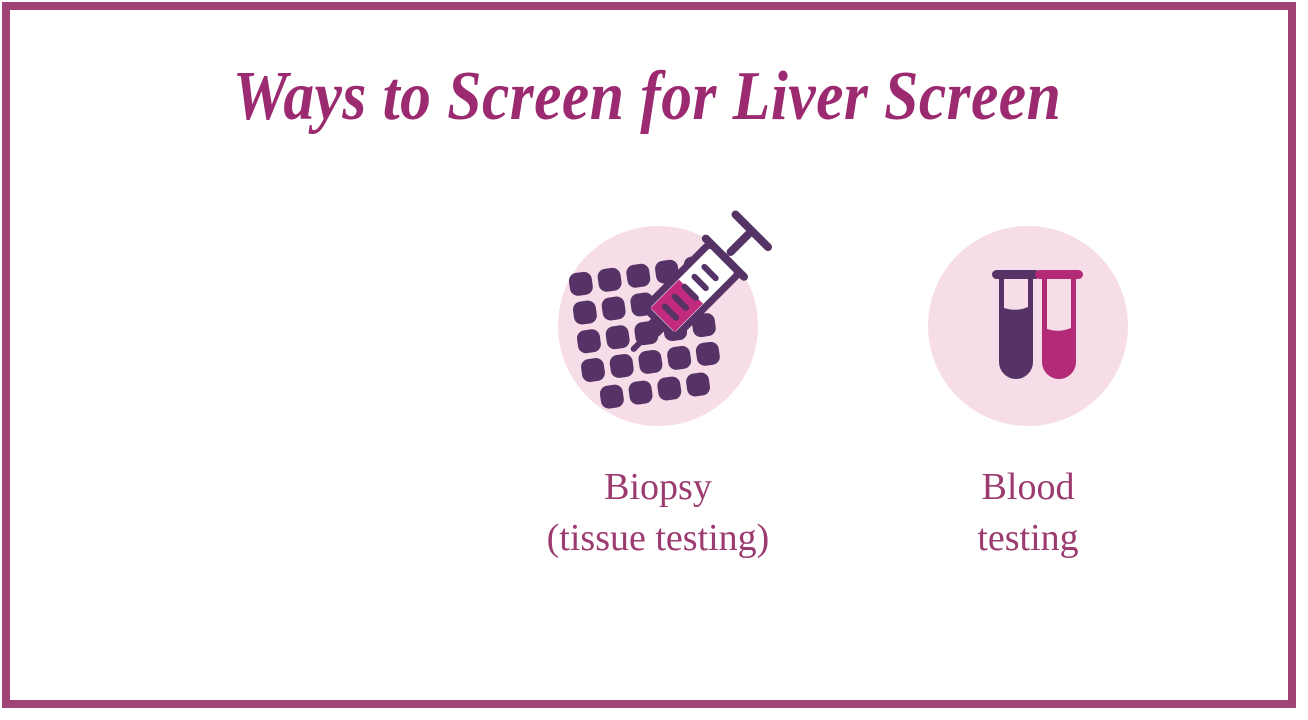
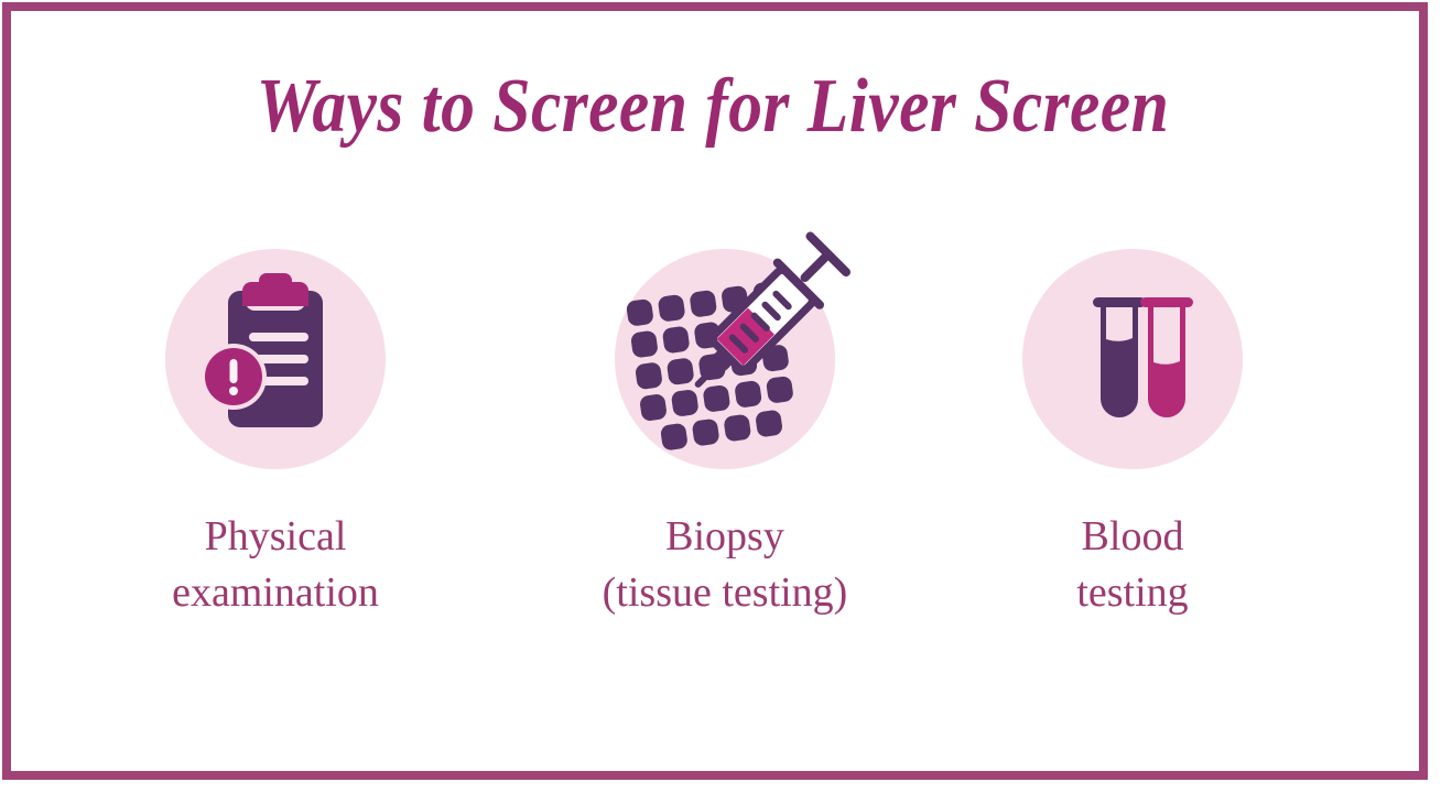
  Ways to Screen for Liver Screen
+ Physical
+ examination
  Biopsy
  (tissue testing)
  Blood
  testing
